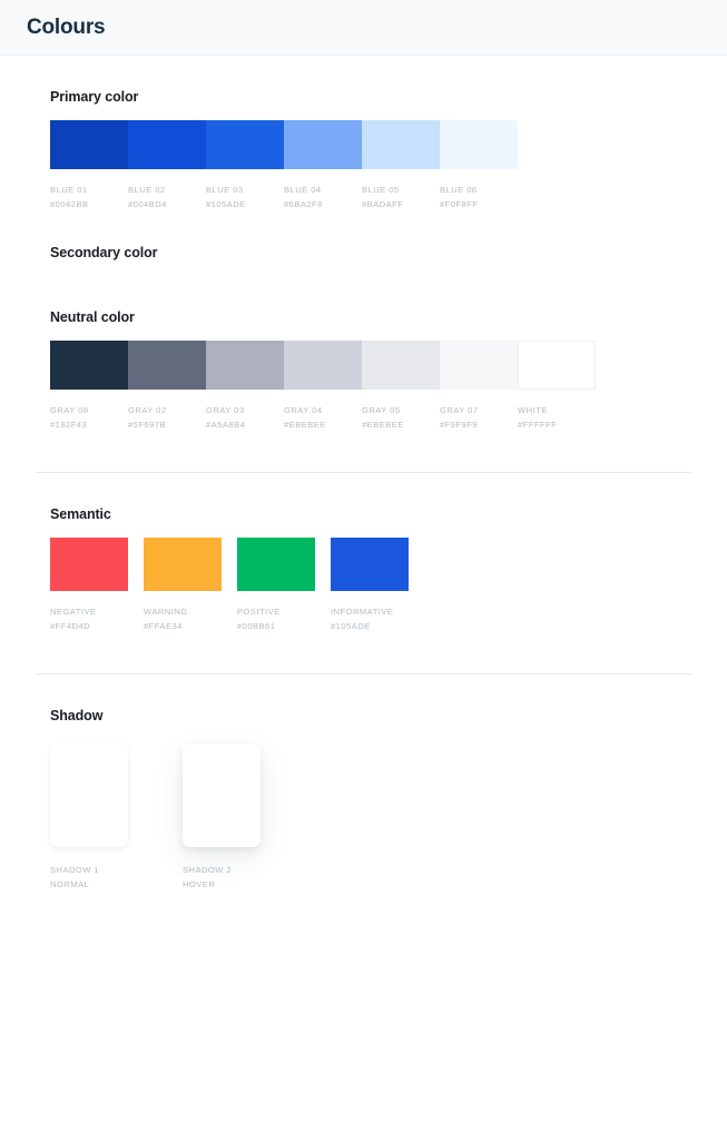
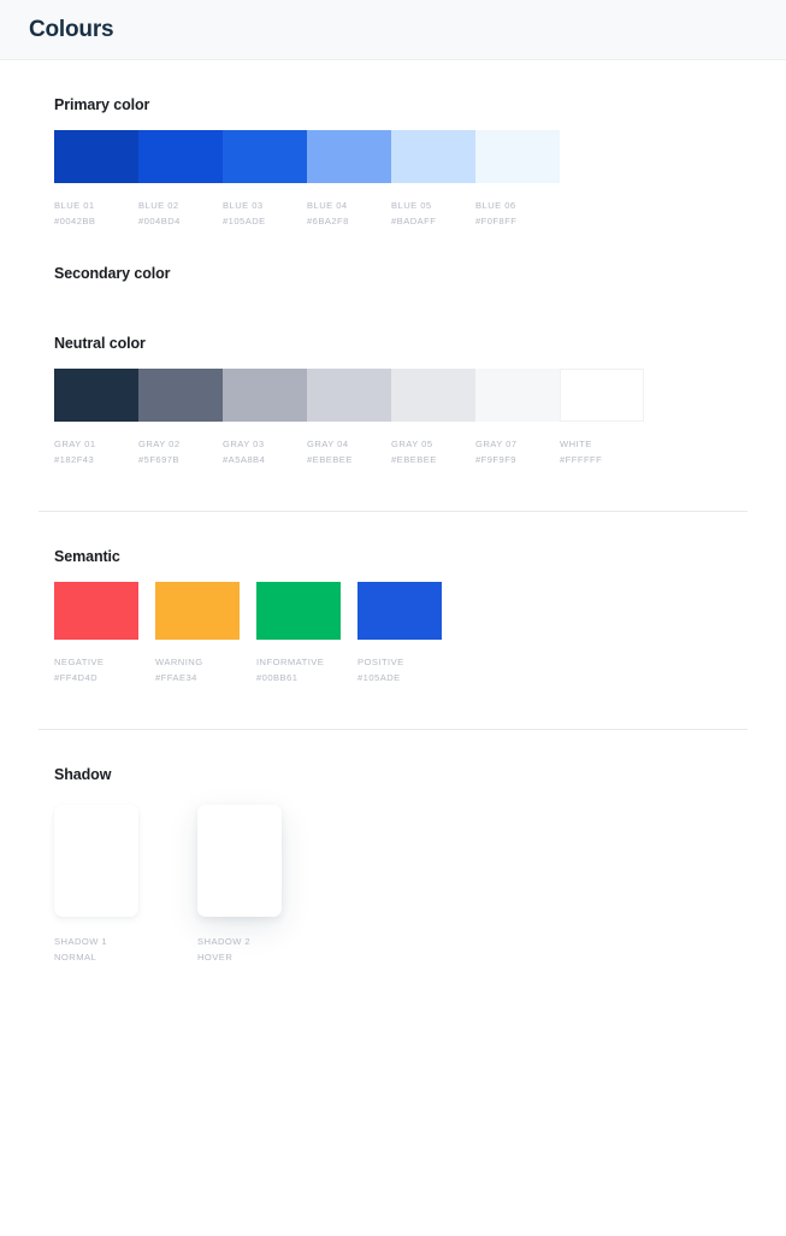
  Colours
  Primary color
  BLUE 01
  #0042BB
  BLUE 02
  #004BD4
  BLUE 03
  #105ADE
  BLUE 04
  #6BA2F8
  BLUE 05
  #BADAFF
  BLUE 06
  #F0F8FF
  Secondary color
  Neutral color
- GRAY 08
+ GRAY 01
  #182F43
  GRAY 02
  #5F697B
  GRAY 03
  #A5A8B4
  GRAY 04
  #EBEBEE
  GRAY 05
  #EBEBEE
  GRAY 07
  #F9F9F9
  WHITE
  #FFFFFF
  Semantic
  NEGATIVE
  #FF4D4D
  WARNING
  #FFAE34
- POSITIVE
+ INFORMATIVE
  #00BB61
- INFORMATIVE
+ POSITIVE
  #105ADE
  Shadow
  SHADOW 1
  NORMAL
  SHADOW 2
  HOVER
